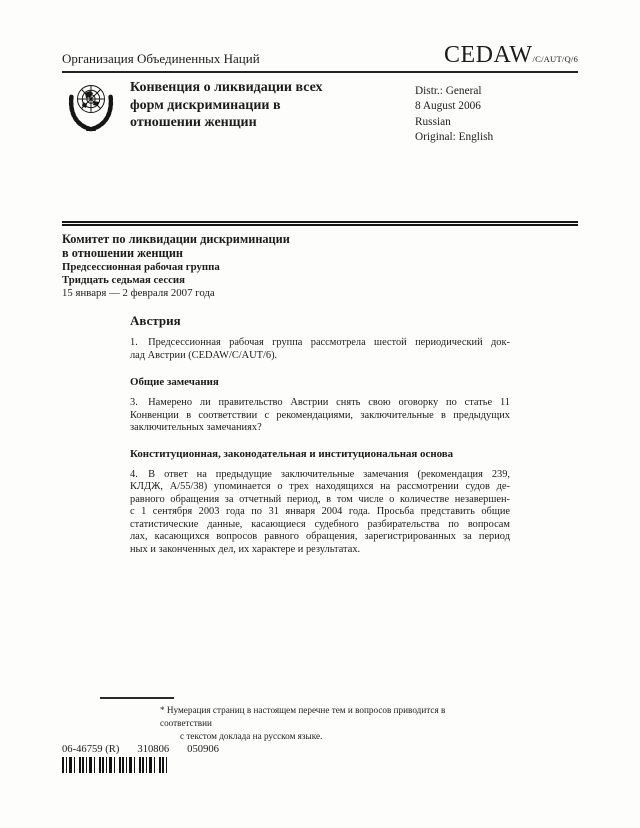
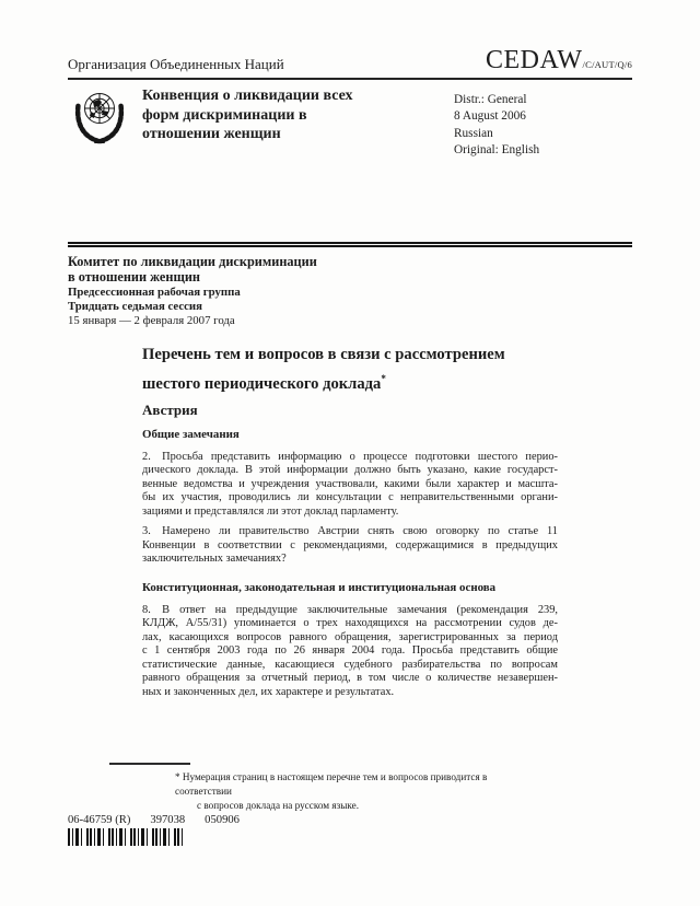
  Организация Объединенных Наций
  CEDAW/C/AUT/Q/6
  Конвенция о ликвидации всех
  форм дискриминации в
  отношении женщин
  Distr.: General
  8 August 2006
  Russian
  Original: English
  Комитет по ликвидации дискриминации
  в отношении женщин
  Предсессионная рабочая группа
  Тридцать седьмая сессия
  15 января — 2 февраля 2007 года
+ Перечень тем и вопросов в связи с рассмотрением
+ шестого периодического доклада*
  Австрия
- 1. Предсессионная рабочая группа рассмотрела шестой периодический док-
- лад Австрии (CEDAW/C/AUT/6).
  Общие замечания
+ 2. Просьба представить информацию о процессе подготовки шестого перио-
+ дического доклада. В этой информации должно быть указано, какие государст-
+ венные ведомства и учреждения участвовали, какими были характер и масшта-
+ бы их участия, проводились ли консультации с неправительственными органи-
+ зациями и представлялся ли этот доклад парламенту.
  3. Намерено ли правительство Австрии снять свою оговорку по статье 11
- Конвенции в соответствии с рекомендациями, заключительные в предыдущих
+ Конвенции в соответствии с рекомендациями, содержащимися в предыдущих
  заключительных замечаниях?
  Конституционная, законодательная и институциональная основа
- 4. В ответ на предыдущие заключительные замечания (рекомендация 239,
+ 8. В ответ на предыдущие заключительные замечания (рекомендация 239,
- КЛДЖ, A/55/38) упоминается о трех находящихся на рассмотрении судов де-
+ КЛДЖ, A/55/31) упоминается о трех находящихся на рассмотрении судов де-
- равного обращения за отчетный период, в том числе о количестве незавершен-
+ лах, касающихся вопросов равного обращения, зарегистрированных за период
- с 1 сентября 2003 года по 31 января 2004 года. Просьба представить общие
+ с 1 сентября 2003 года по 26 января 2004 года. Просьба представить общие
  статистические данные, касающиеся судебного разбирательства по вопросам
- лах, касающихся вопросов равного обращения, зарегистрированных за период
+ равного обращения за отчетный период, в том числе о количестве незавершен-
  ных и законченных дел, их характере и результатах.
  * Нумерация страниц в настоящем перечне тем и вопросов приводится в соответствии
- с текстом доклада на русском языке.
+ с вопросов доклада на русском языке.
- 06-46759 (R) 310806 050906
+ 06-46759 (R) 397038 050906
